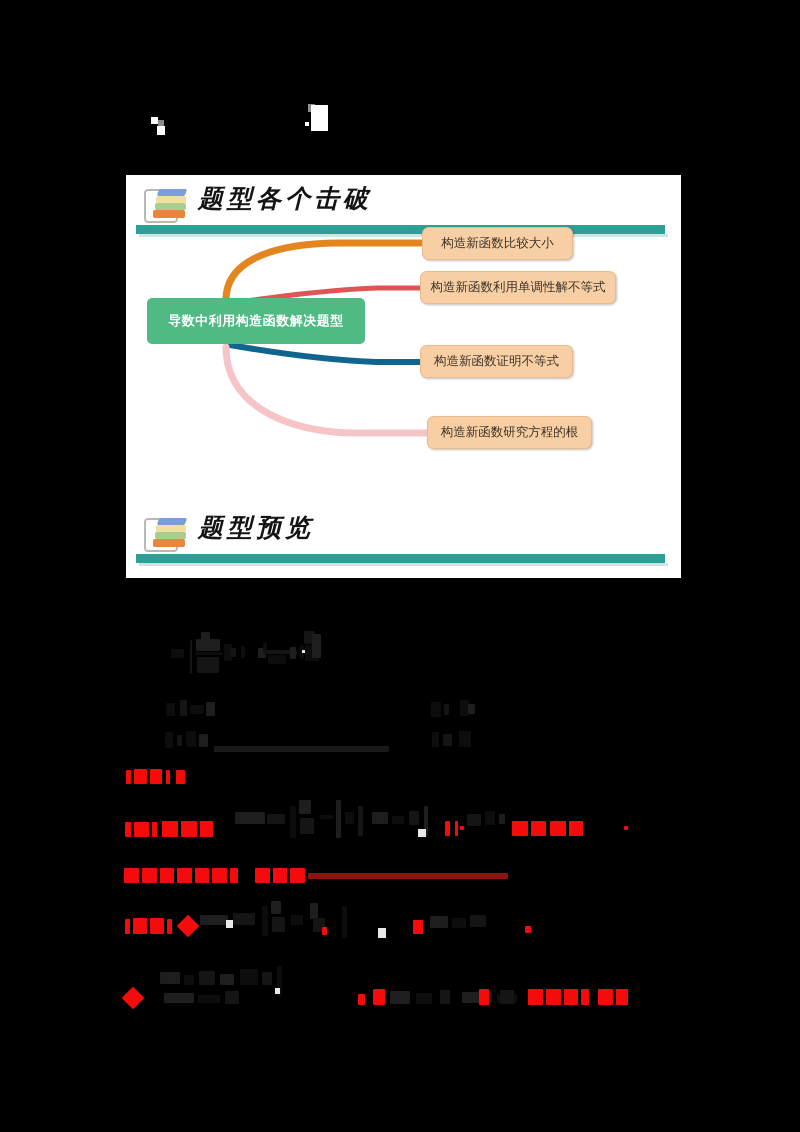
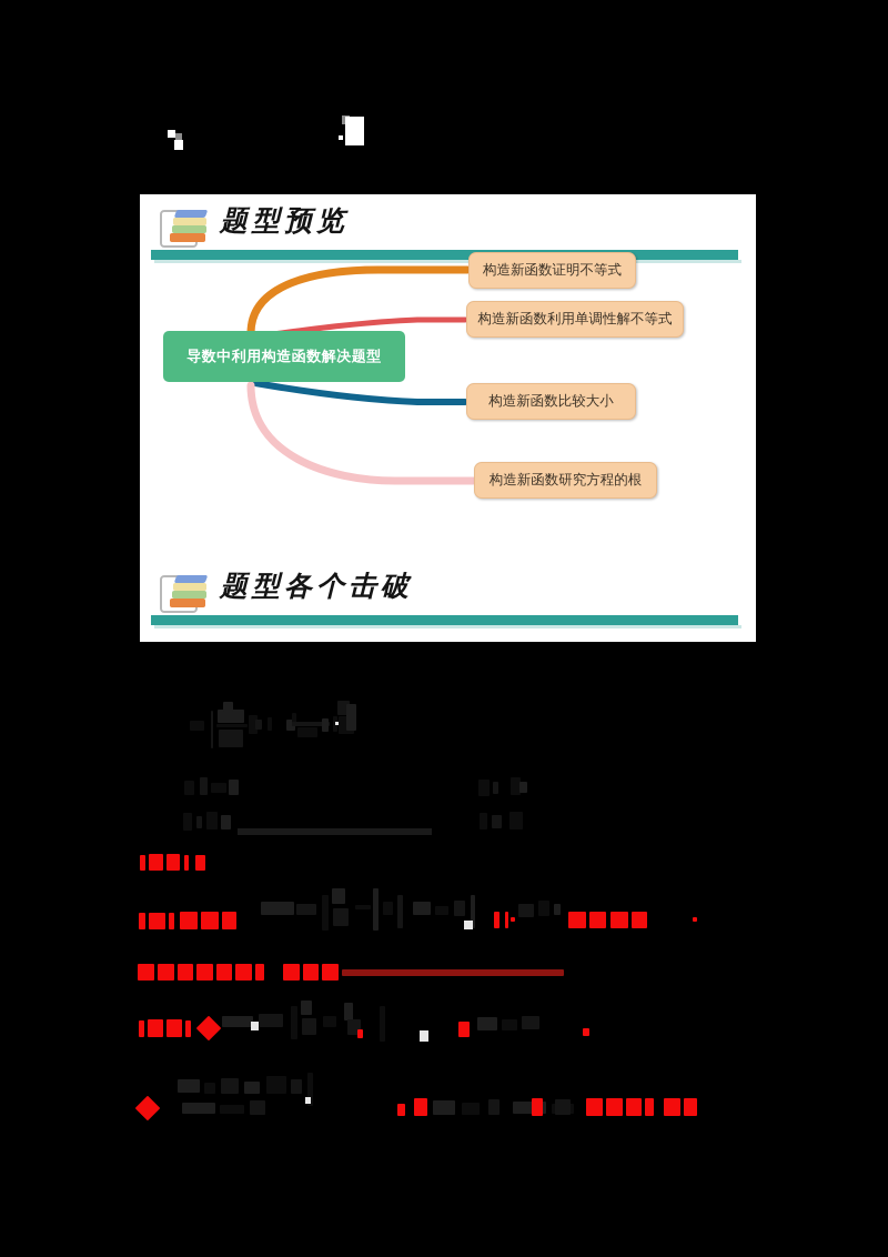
- 题型各个击破
+ 题型预览
  导数中利用构造函数解决题型
- 构造新函数比较大小
+ 构造新函数证明不等式
  构造新函数利用单调性解不等式
- 构造新函数证明不等式
+ 构造新函数比较大小
  构造新函数研究方程的根
- 题型预览
+ 题型各个击破
